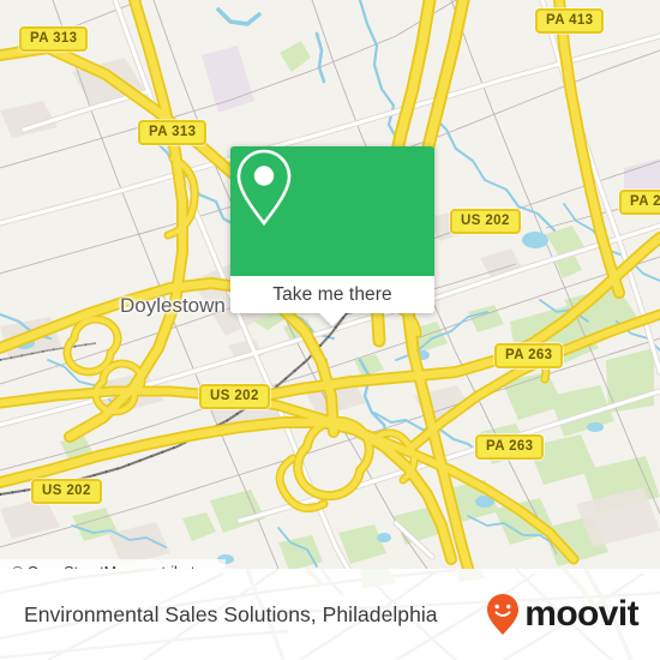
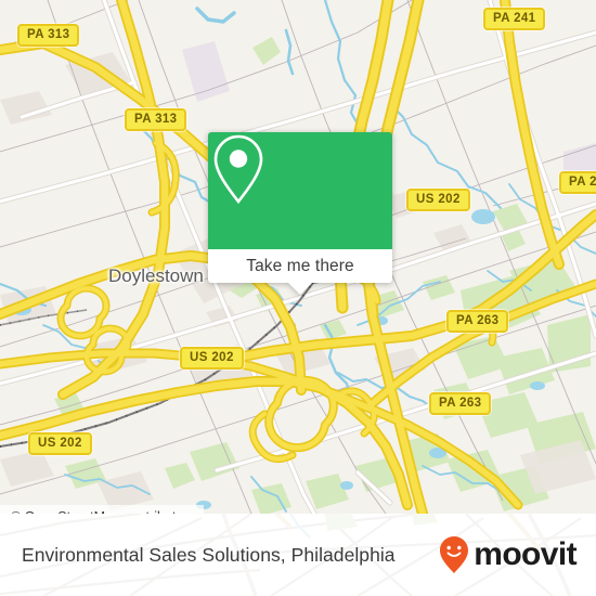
  Doylestown
  PA 313
  PA 313
- PA 413
+ PA 241
  US 202
  US 202
  PA 263
  PA 263
  US 202
  Take me there
  Environmental Sales Solutions, Philadelphia
  moovit
